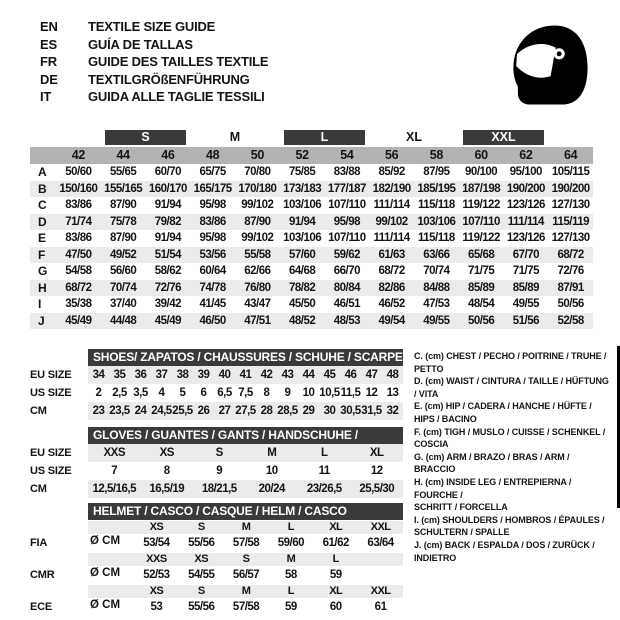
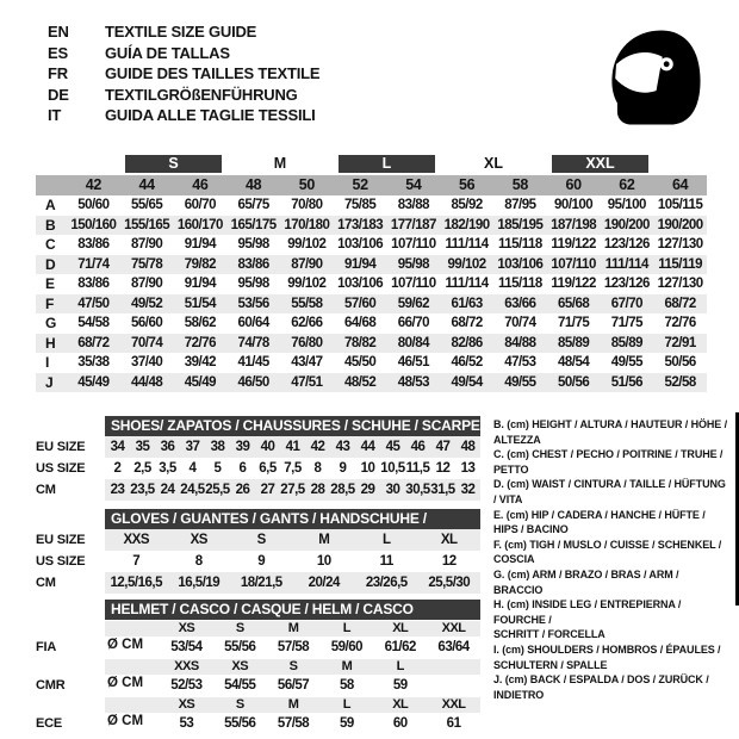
  EN
  TEXTILE SIZE GUIDE
  ES
  GUÍA DE TALLAS
  FR
  GUIDE DES TAILLES TEXTILE
  DE
  TEXTILGRÖßENFÜHRUNG
  IT
  GUIDA ALLE TAGLIE TESSILI
  S
  M
  L
  XL
  XXL
  42
  44
  46
  48
  50
  52
  54
  56
  58
  60
  62
  64
  A
  50/60
  55/65
  60/70
  65/75
  70/80
  75/85
  83/88
  85/92
  87/95
  90/100
  95/100
  105/115
  B
  150/160
  155/165
  160/170
  165/175
  170/180
  173/183
  177/187
  182/190
  185/195
  187/198
  190/200
  190/200
  C
  83/86
  87/90
  91/94
  95/98
  99/102
  103/106
  107/110
  111/114
  115/118
  119/122
  123/126
  127/130
  D
  71/74
  75/78
  79/82
  83/86
  87/90
  91/94
  95/98
  99/102
  103/106
  107/110
  111/114
  115/119
  E
  83/86
  87/90
  91/94
  95/98
  99/102
  103/106
  107/110
  111/114
  115/118
  119/122
  123/126
  127/130
  F
  47/50
  49/52
  51/54
  53/56
  55/58
  57/60
  59/62
  61/63
  63/66
  65/68
  67/70
  68/72
  G
  54/58
  56/60
  58/62
  60/64
  62/66
  64/68
  66/70
  68/72
  70/74
  71/75
  71/75
  72/76
  H
  68/72
  70/74
  72/76
  74/78
  76/80
  78/82
  80/84
  82/86
  84/88
  85/89
  85/89
- 87/91
+ 72/91
  I
  35/38
  37/40
  39/42
  41/45
  43/47
  45/50
  46/51
  46/52
  47/53
  48/54
  49/55
  50/56
  J
  45/49
  44/48
  45/49
  46/50
  47/51
  48/52
  48/53
  49/54
  49/55
  50/56
  51/56
  52/58
  SHOES/ ZAPATOS / CHAUSSURES / SCHUHE / SCARPE
  EU SIZE
  34
  35
  36
  37
  38
  39
  40
  41
  42
  43
  44
  45
  46
  47
  48
  US SIZE
  2
  2,5
  3,5
  4
  5
  6
  6,5
  7,5
  8
  9
  10
  10,5
  11,5
  12
  13
  CM
  23
  23,5
  24
  24,5
  25,5
  26
  27
  27,5
  28
  28,5
  29
  30
  30,5
  31,5
  32
  GLOVES / GUANTES / GANTS / HANDSCHUHE /
  EU SIZE
  XXS
  XS
  S
  M
  L
  XL
  US SIZE
  7
  8
  9
  10
  11
  12
  CM
  12,5/16,5
  16,5/19
  18/21,5
  20/24
  23/26,5
  25,5/30
  HELMET / CASCO / CASQUE / HELM / CASCO
  XS
  S
  M
  L
  XL
  XXL
  FIA
  Ø CM
  53/54
  55/56
  57/58
  59/60
  61/62
  63/64
  XXS
  XS
  S
  M
  L
  CMR
  Ø CM
  52/53
  54/55
  56/57
  58
  59
  XS
  S
  M
  L
  XL
  XXL
  ECE
  Ø CM
  53
  55/56
  57/58
  59
  60
  61
+ B. (cm) HEIGHT / ALTURA / HAUTEUR / HÖHE / ALTEZZA
  C. (cm) CHEST / PECHO / POITRINE / TRUHE / PETTO
  D. (cm) WAIST / CINTURA / TAILLE / HÜFTUNG / VITA
  E. (cm) HIP / CADERA / HANCHE / HÜFTE / HIPS / BACINO
  F. (cm) TIGH / MUSLO / CUISSE / SCHENKEL / COSCIA
  G. (cm) ARM / BRAZO / BRAS / ARM / BRACCIO
  H. (cm) INSIDE LEG / ENTREPIERNA / FOURCHE /
  SCHRITT / FORCELLA
  I. (cm) SHOULDERS / HOMBROS / ÉPAULES /
  SCHULTERN / SPALLE
  J. (cm) BACK / ESPALDA / DOS / ZURÜCK / INDIETRO
